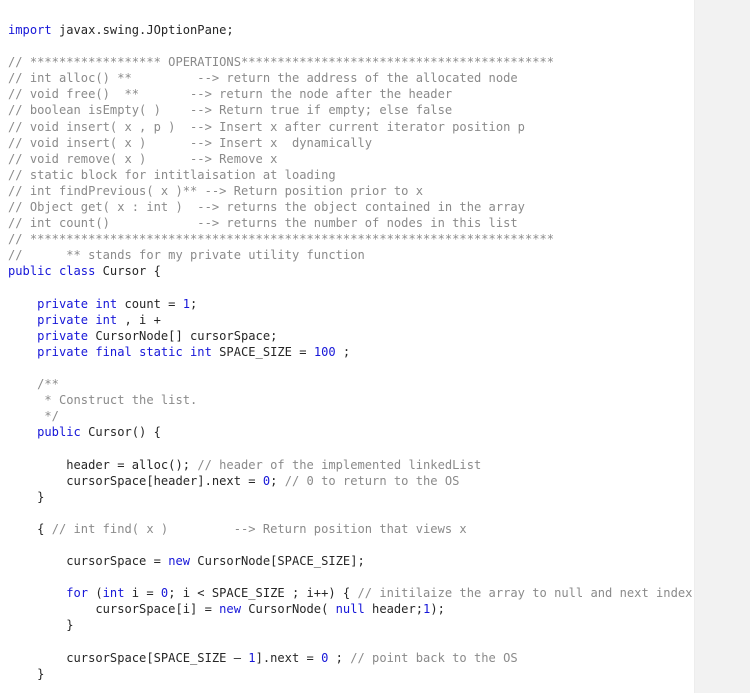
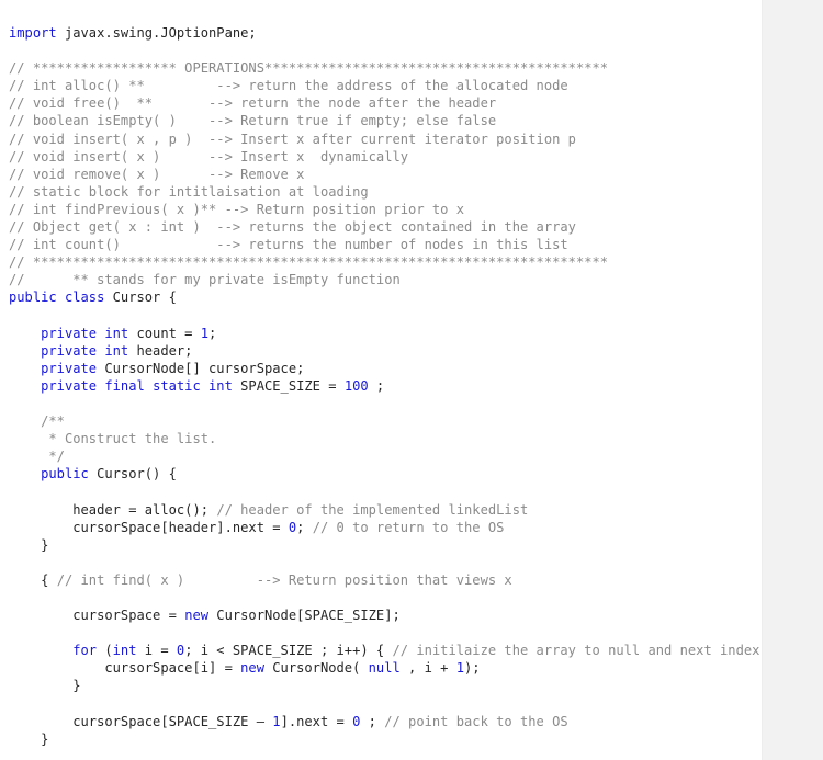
  import javax.swing.JOptionPane;
  // ****************** OPERATIONS*******************************************
  // int alloc() ** --> return the address of the allocated node
  // void free() ** --> return the node after the header
  // boolean isEmpty( ) --> Return true if empty; else false
  // void insert( x , p ) --> Insert x after current iterator position p
  // void insert( x ) --> Insert x dynamically
  // void remove( x ) --> Remove x
  // static block for intitlaisation at loading
  // int findPrevious( x )** --> Return position prior to x
  // Object get( x : int ) --> returns the object contained in the array
  // int count() --> returns the number of nodes in this list
  // ************************************************************************
- // ** stands for my private utility function
+ // ** stands for my private isEmpty function
  public class Cursor {
  private int count = 1;
- private int , i +
+ private int header;
  private CursorNode[] cursorSpace;
  private final static int SPACE_SIZE = 100 ;
  /**
  * Construct the list.
  */
  public Cursor() {
  header = alloc(); // header of the implemented linkedList
  cursorSpace[header].next = 0; // 0 to return to the OS
  }
  { // int find( x ) --> Return position that views x
  cursorSpace = new CursorNode[SPACE_SIZE];
  for (int i = 0; i < SPACE_SIZE ; i++) { // initilaize the array to null and next index
- cursorSpace[i] = new CursorNode( null header;1);
+ cursorSpace[i] = new CursorNode( null , i + 1);
  }
  cursorSpace[SPACE_SIZE – 1].next = 0 ; // point back to the OS
  }
